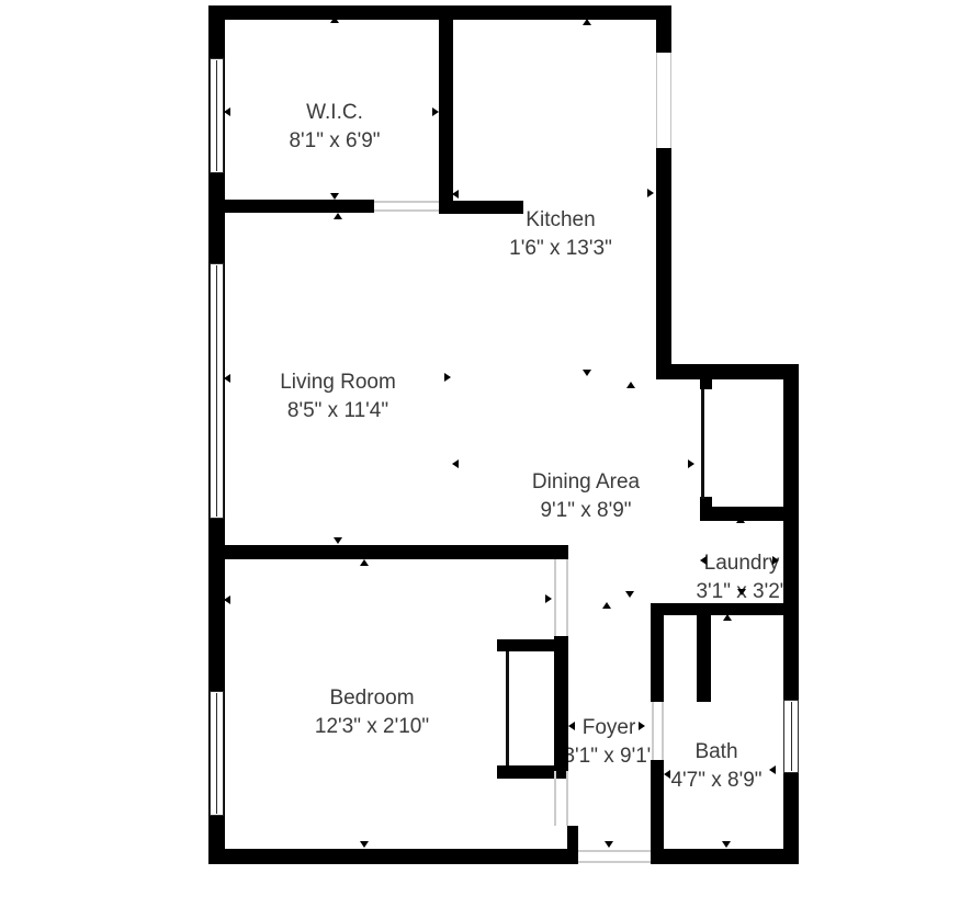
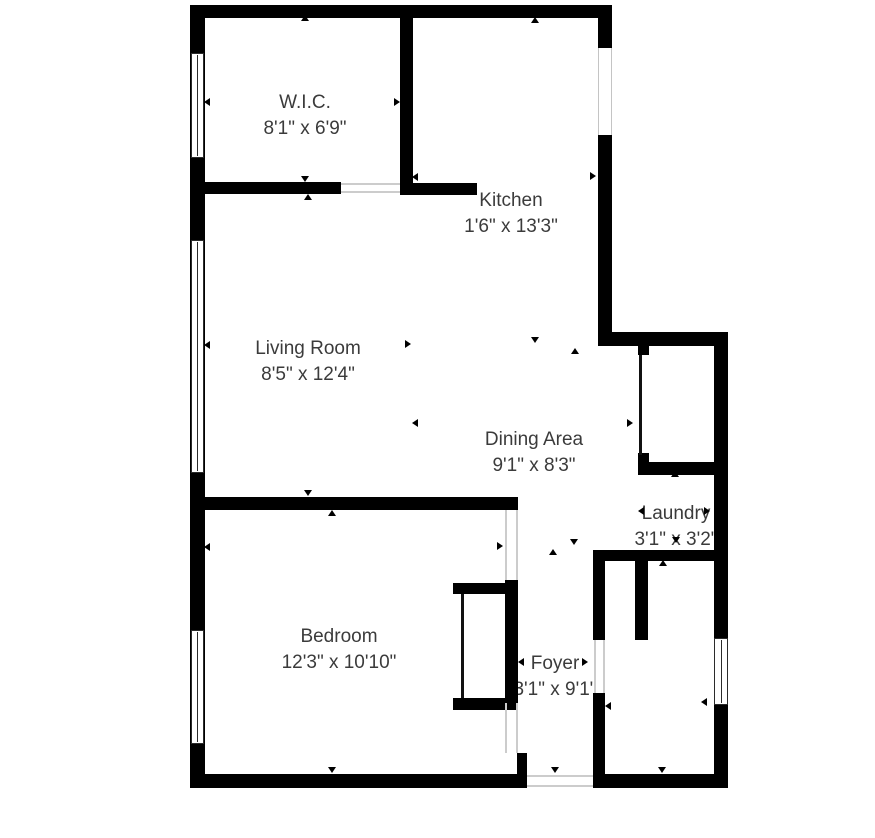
  W.I.C.
  8'1" x 6'9"
  Kitchen
  1'6" x 13'3"
  Living Room
- 8'5" x 11'4"
+ 8'5" x 12'4"
  Dining Area
- 9'1" x 8'9"
+ 9'1" x 8'3"
  Laundry
  3'1" x 3'2
  Bedroom
- 12'3" x 2'10"
+ 12'3" x 10'10"
  Foyer
  3'1" x 9'1
- Bath
- 4'7" x 8'9"
